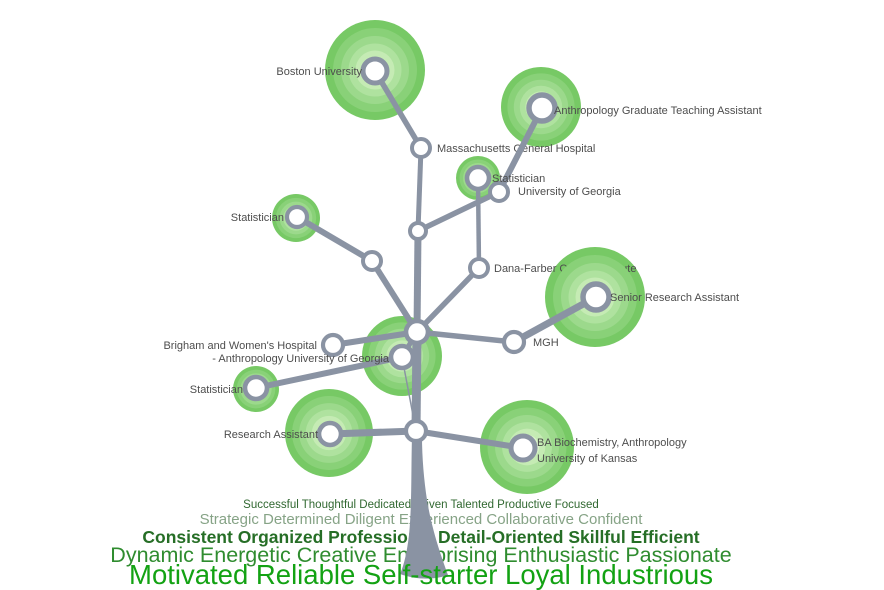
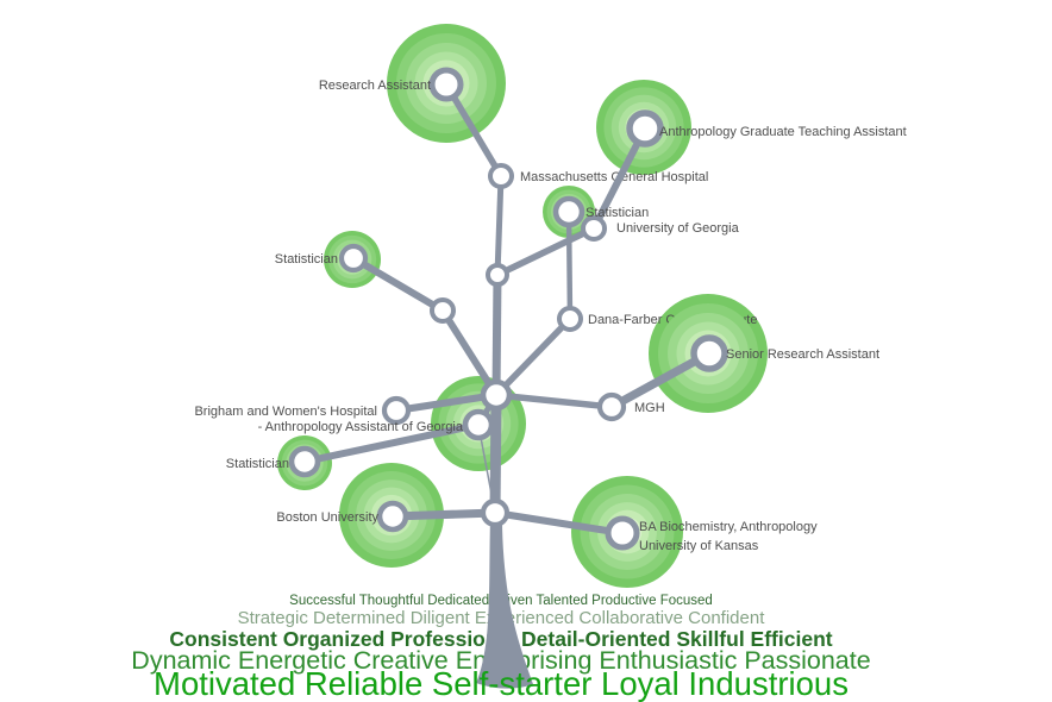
  Successful Thoughtful Dedicatedven Talented Productive Focused
  Strategic Determined Diligent Erienced Collaborative Confident
  Consistent Organized Professio Detail-Oriented Skillful Efficient
  Dynamic Energetic Creative Enrising Enthusiastic Passionate
  Massachusettseneral Hospital
- Boston University
+ Research Assistant
  Anthropology Graduate Teaching Assistant
  Statistician
  University of Georgia
  Statistician
  Senior Research Assistant
  Brigham and Women's Hospital
  MGH
- - Anthropology University of Georgia
+ - Anthropology Assistant of Georgia
  Statistician
- Research Assistant
+ Boston University
  BA Biochemistry, Anthropology
  University of Kansas
  Motivated Reliable Self-starter Loyal Industrious
